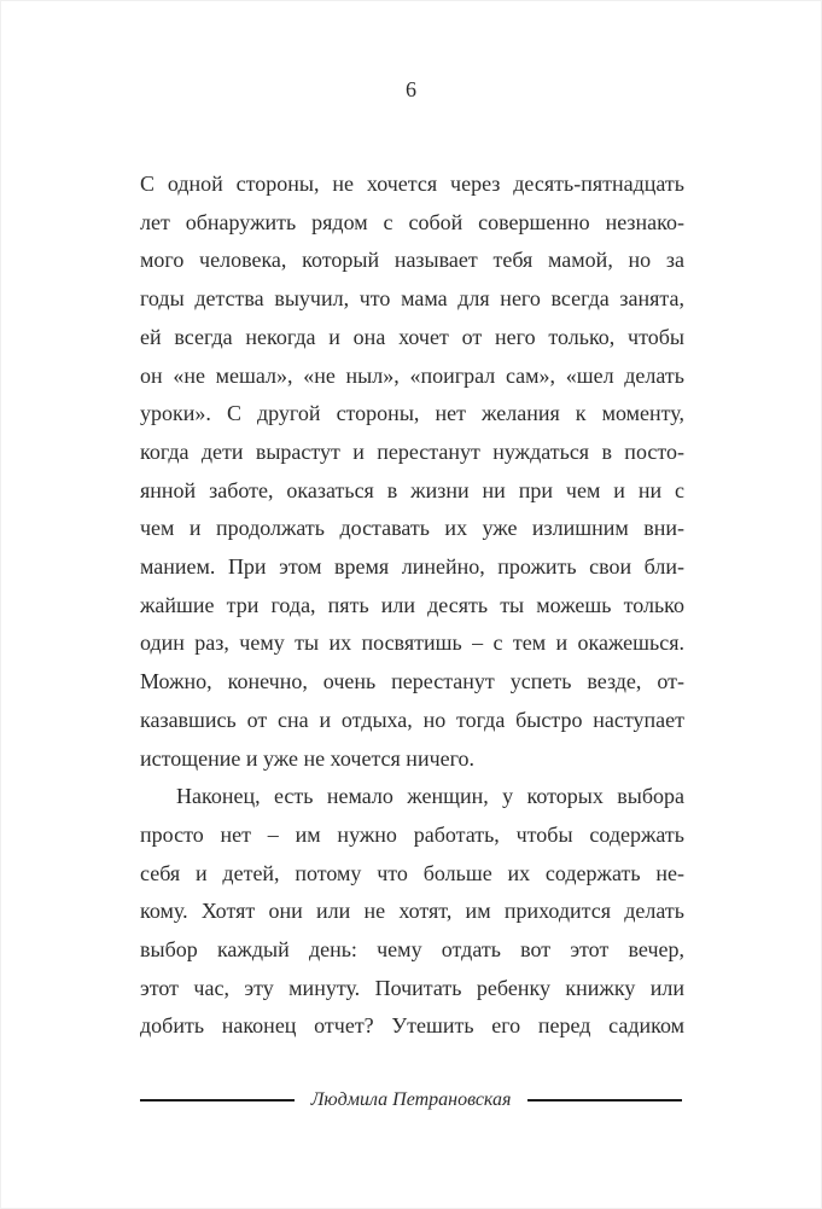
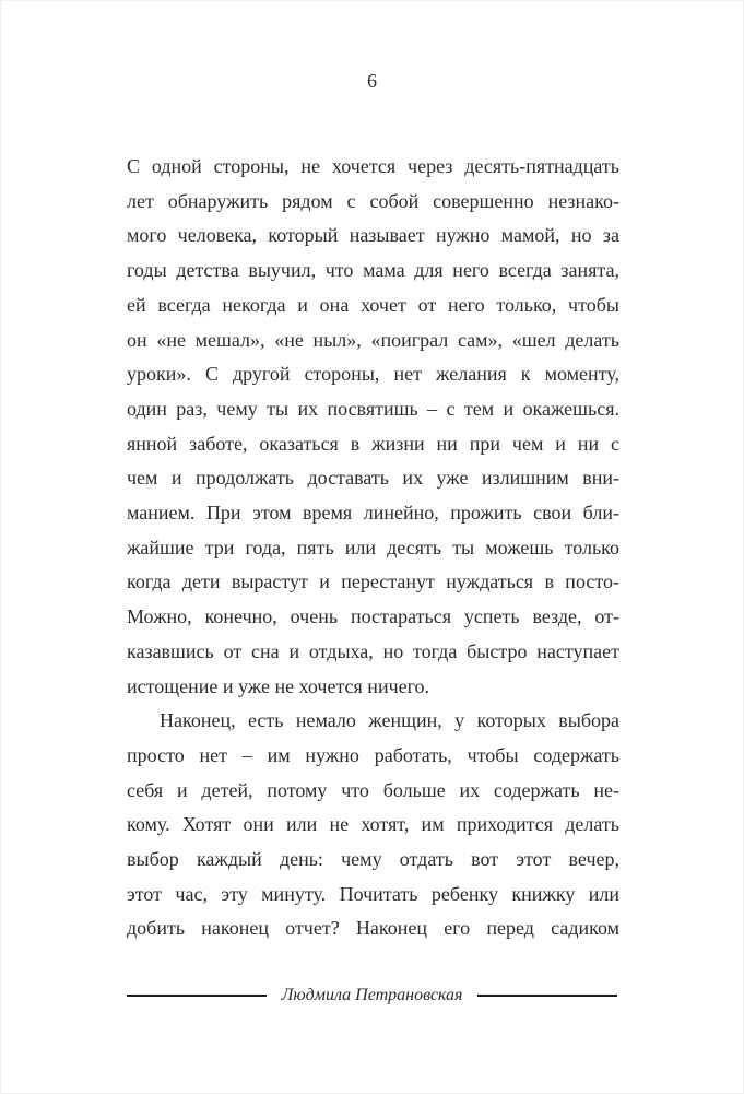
  6
  С одной стороны, не хочется через десять-пятнадцать
  лет обнаружить рядом с собой совершенно незнако-
- мого человека, который называет тебя мамой, но за
+ мого человека, который называет нужно мамой, но за
  годы детства выучил, что мама для него всегда занята,
  ей всегда некогда и она хочет от него только, чтобы
  он «не мешал», «не ныл», «поиграл сам», «шел делать
  уроки». С другой стороны, нет желания к моменту,
- когда дети вырастут и перестанут нуждаться в посто-
+ один раз, чему ты их посвятишь – с тем и окажешься.
  янной заботе, оказаться в жизни ни при чем и ни с
  чем и продолжать доставать их уже излишним вни-
  манием. При этом время линейно, прожить свои бли-
  жайшие три года, пять или десять ты можешь только
- один раз, чему ты их посвятишь – с тем и окажешься.
+ когда дети вырастут и перестанут нуждаться в посто-
- Можно, конечно, очень перестанут успеть везде, от-
+ Можно, конечно, очень постараться успеть везде, от-
  казавшись от сна и отдыха, но тогда быстро наступает
  истощение и уже не хочется ничего.
  Наконец, есть немало женщин, у которых выбора
  просто нет – им нужно работать, чтобы содержать
  себя и детей, потому что больше их содержать не-
  кому. Хотят они или не хотят, им приходится делать
  выбор каждый день: чему отдать вот этот вечер,
  этот час, эту минуту. Почитать ребенку книжку или
- добить наконец отчет? Утешить его перед садиком
+ добить наконец отчет? Наконец его перед садиком
  Людмила Петрановская
